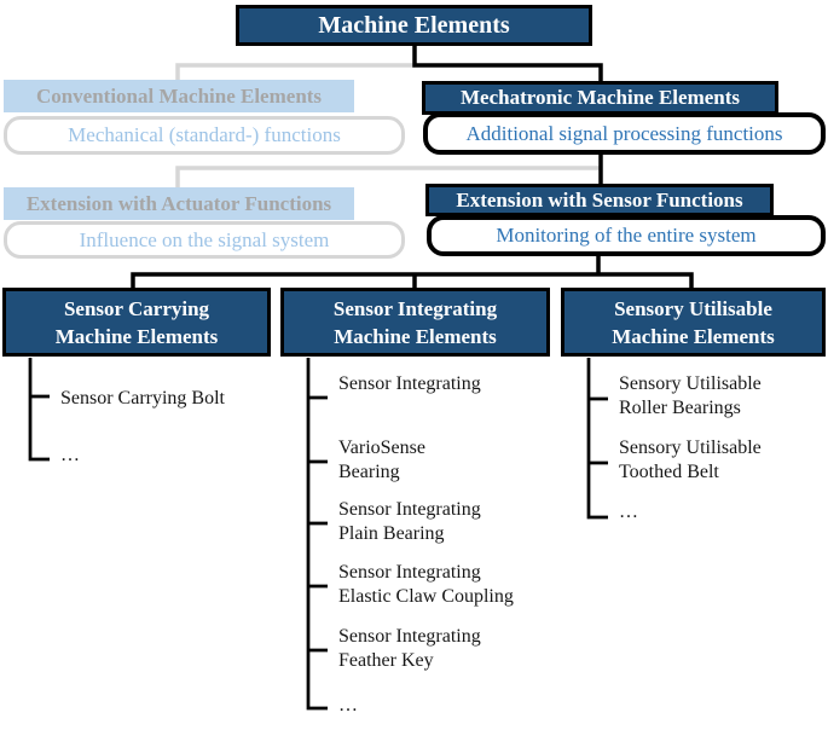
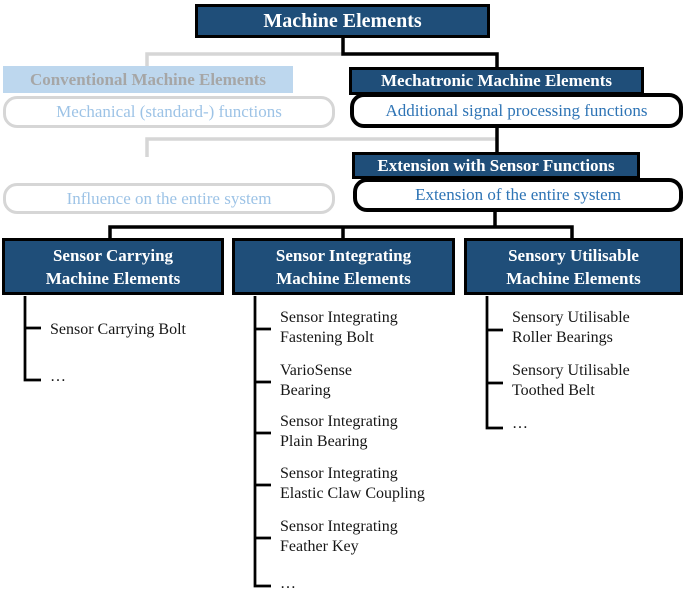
  Machine Elements
  Conventional Machine Elements
  Mechanical (standard-) functions
  Mechatronic Machine Elements
  Additional signal processing functions
- Extension with Actuator Functions
- Influence on the signal system
+ Influence on the entire system
  Extension with Sensor Functions
- Monitoring of the entire system
+ Extension of the entire system
  Sensor Carrying
  Machine Elements
  Sensor Integrating
  Machine Elements
  Sensory Utilisable
  Machine Elements
  Sensor Carrying Bolt
  …
  Sensor Integrating
+ Fastening Bolt
  VarioSense
  Bearing
  Sensor Integrating
  Plain Bearing
  Sensor Integrating
  Elastic Claw Coupling
  Sensor Integrating
  Feather Key
  …
  Sensory Utilisable
  Roller Bearings
  Sensory Utilisable
  Toothed Belt
  …
